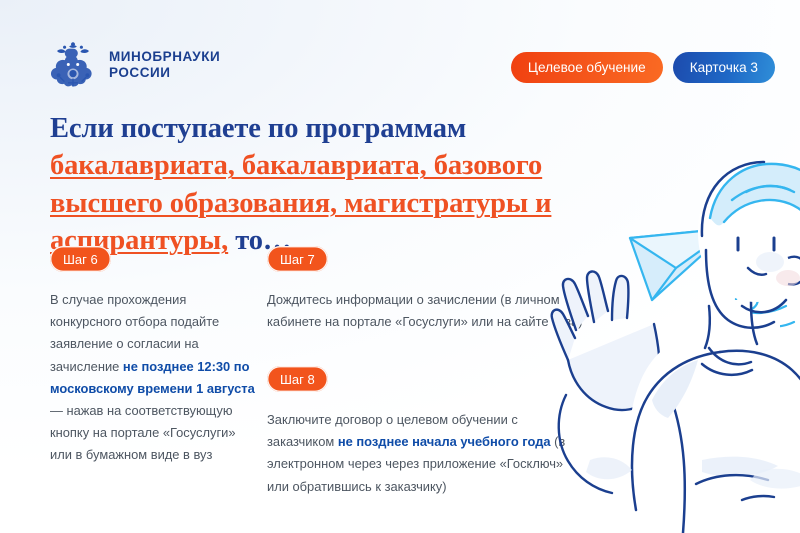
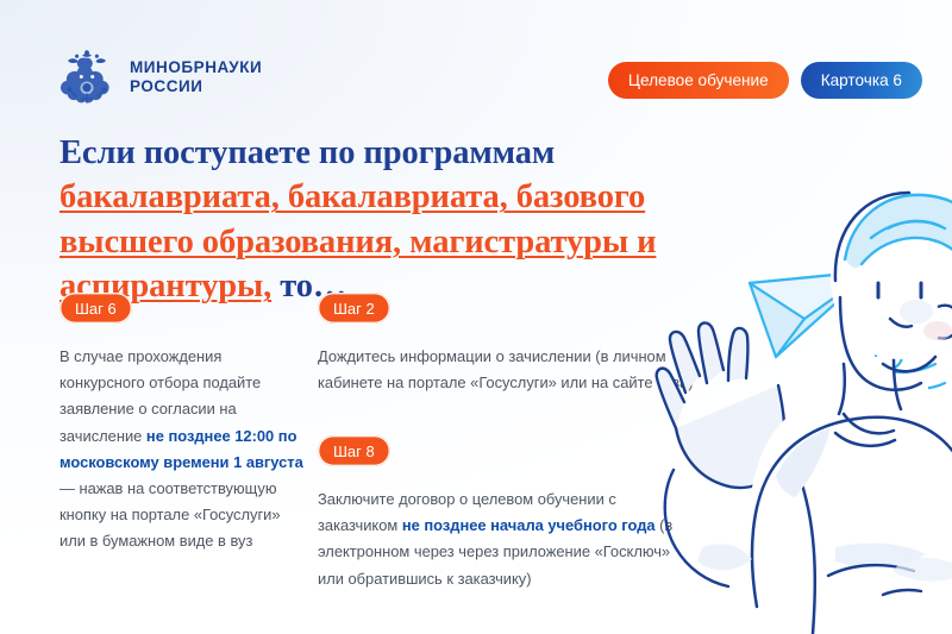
  МИНОБРНАУКИ
  РОССИИ
  Целевое обучение
- Карточка 3
+ Карточка 6
  Если поступаете по программам бакалавриата, бакалавриата, базового высшего образования, магистратуры и аспирантуры, то…
  Шаг 6
- В случае прохождения конкурсного отбора подайте заявление о согласии на зачисление не позднее 12:30 по московскому времени 1 августа — нажав на соответствующую кнопку на портале «Госуслуги» или в бумажном виде в вуз
+ В случае прохождения конкурсного отбора подайте заявление о согласии на зачисление не позднее 12:00 по московскому времени 1 августа — нажав на соответствующую кнопку на портале «Госуслуги» или в бумажном виде в вуз
- Шаг 7
+ Шаг 2
  Дождитесь информации о зачислении (в личном кабинете на портале «Госуслуги» или на сайте
  Шаг 8
  Заключите договор о целевом обучении с заказчиком не позднее начала учебного года (в электронном через через приложение «Госключ» или обратившись к заказчику)
